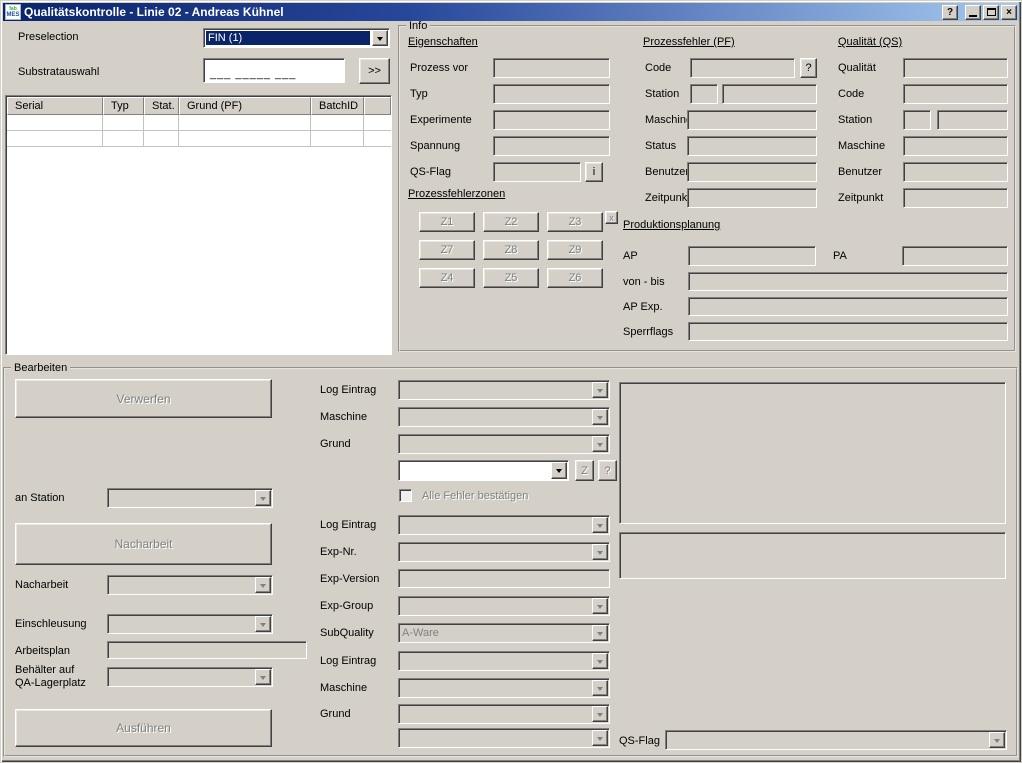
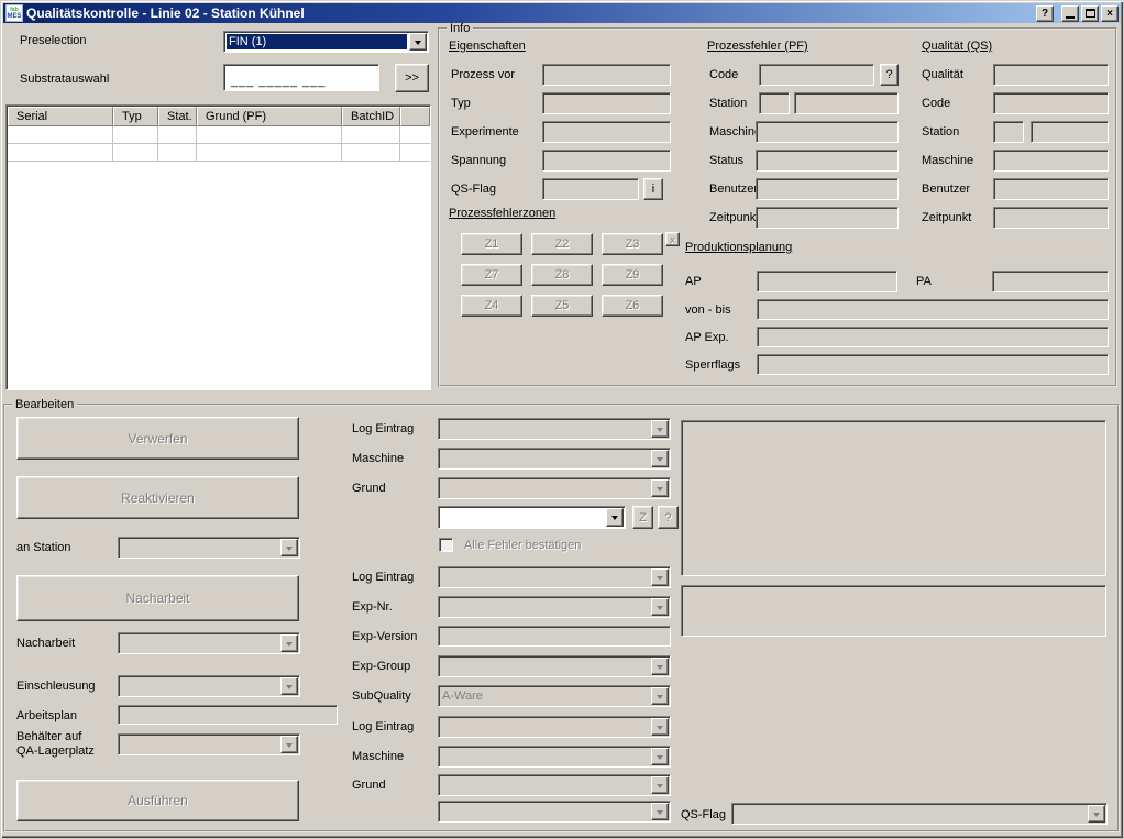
- Qualitätskontrolle - Linie 02 - Andreas Kühnel
+ Qualitätskontrolle - Linie 02 - Station Kühnel
  ?
  ×
  Preselection
  FIN (1)
  Substratauswahl
  >>
  Serial
  Typ
  Stat.
  Grund (PF)
  BatchID
  Info
  Eigenschaften
  Prozess vor
  Typ
  Experimente
  Spannung
  QS-Flag
  i
  Prozessfehlerzonen
  Z1
  Z2
  Z3
  x
  Z7
  Z8
  Z9
  Z4
  Z5
  Z6
  Prozessfehler (PF)
  Code
  ?
  Station
  Maschin
  Status
  Benutze
  Zeitpunk
  Produktionsplanung
  AP
  PA
  von - bis
  AP Exp.
  Sperrflags
  Qualität (QS)
  Qualität
  Code
  Station
  Maschine
  Benutzer
  Zeitpunkt
  Bearbeiten
  Verwerfen
+ Reaktivieren
  an Station
  Nacharbeit
  Nacharbeit
  Einschleusung
  Arbeitsplan
  Behälter auf
  QA-Lagerplatz
  Ausführen
  Log Eintrag
  Maschine
  Grund
  Z
  ?
  Alle Fehler bestätigen
  Log Eintrag
  Exp-Nr.
  Exp-Version
  Exp-Group
  SubQuality
  A-Ware
  Log Eintrag
  Maschine
  Grund
  QS-Flag
